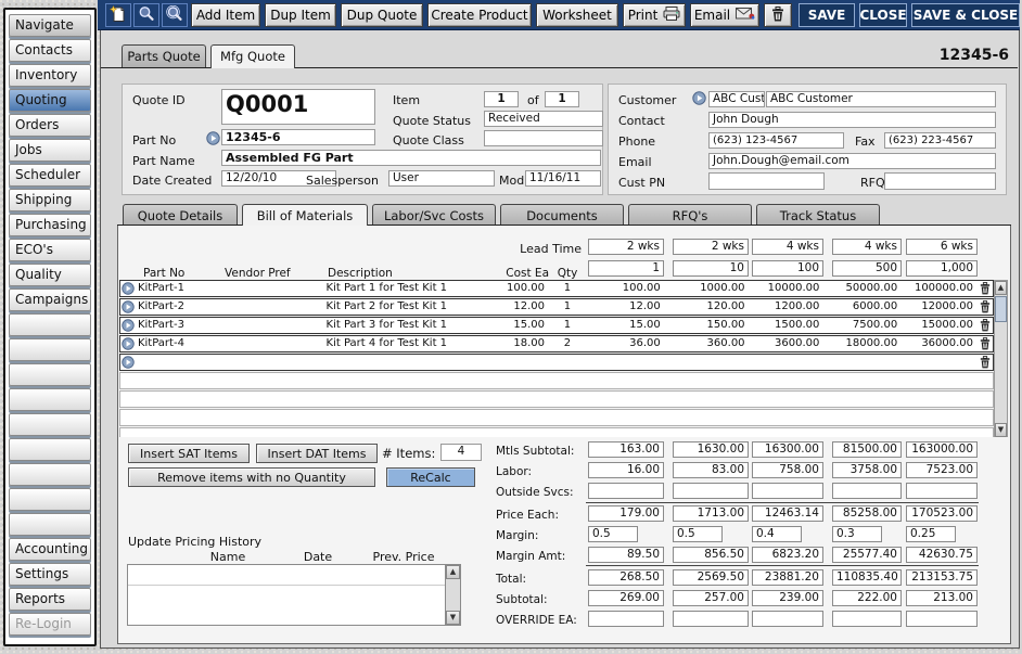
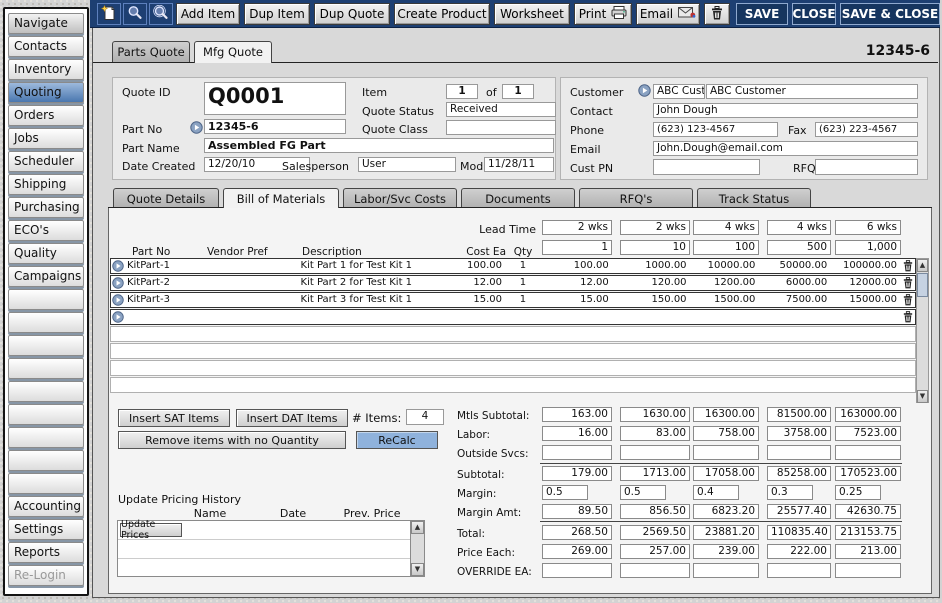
  Add Item
  Dup Item
  Dup Quote
  Create Product
  Worksheet
  Print
  Email
  SAVE
  CLOSE
  SAVE & CLOSE
  Navigate
  Contacts
  Inventory
  Quoting
  Orders
  Jobs
  Scheduler
  Shipping
  Purchasing
  ECO's
  Quality
  Campaigns
  Accounting
  Settings
  Reports
  Re-Login
  Parts Quote
  Mfg Quote
  12345-6
  Quote ID
  Q0001
  Item
  1
  of
  1
  Quote Status
  Received
  Quote Class
  Part No
  12345-6
  Part Name
  Assembled FG Part
  Date Created
  12/20/10
  Salesperson
  User
  Mod
- 11/16/11
+ 11/28/11
  Customer
  ABC Cust
  ABC Customer
  Contact
  John Dough
  Phone
  (623) 123-4567
  Fax
  (623) 223-4567
  Email
  John.Dough@email.com
  Cust PN
  RFQ
  Quote Details
  Bill of Materials
  Labor/Svc Costs
  Documents
  RFQ's
  Track Status
  Lead Time
  2 wks
  2 wks
  4 wks
  4 wks
  6 wks
  Part No
  Vendor Pref
  Description
  Cost Ea
  Qty
  1
  10
  100
  500
  1,000
  KitPart-1
  Kit Part 1 for Test Kit 1
  100.00
  1
  100.00
  1000.00
  10000.00
  50000.00
  100000.00
  KitPart-2
  Kit Part 2 for Test Kit 1
  12.00
  1
  12.00
  120.00
  1200.00
  6000.00
  12000.00
  KitPart-3
  Kit Part 3 for Test Kit 1
  15.00
  1
  15.00
  150.00
  1500.00
  7500.00
  15000.00
- KitPart-4
- Kit Part 4 for Test Kit 1
- 18.00
- 2
- 36.00
- 360.00
- 3600.00
- 18000.00
- 36000.00
  ▲
  ▼
  Insert SAT Items
  Insert DAT Items
  # Items:
  4
  Remove items with no Quantity
  ReCalc
  Mtls Subtotal:
  Labor:
  Outside Svcs:
- Price Each:
+ Subtotal:
  Margin:
  Margin Amt:
  Total:
- Subtotal:
+ Price Each:
  OVERRIDE EA:
  163.00
  1630.00
  16300.00
  81500.00
  163000.00
  16.00
  83.00
  758.00
  3758.00
  7523.00
  179.00
  1713.00
- 12463.14
+ 17058.00
  85258.00
  170523.00
  0.5
  0.5
  0.4
  0.3
  0.25
  89.50
  856.50
  6823.20
  25577.40
  42630.75
  268.50
  2569.50
  23881.20
  110835.40
  213153.75
  269.00
  257.00
  239.00
  222.00
  213.00
  Update Pricing History
  Name
  Date
  Prev. Price
+ Update Prices
  ▲
  ▼
